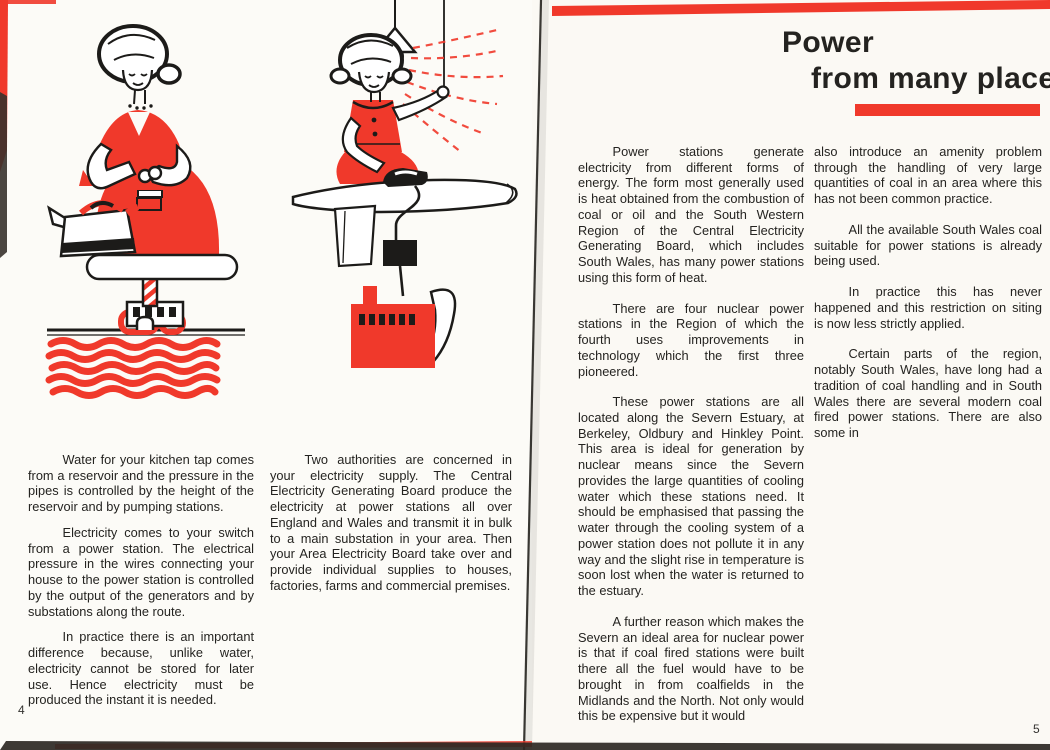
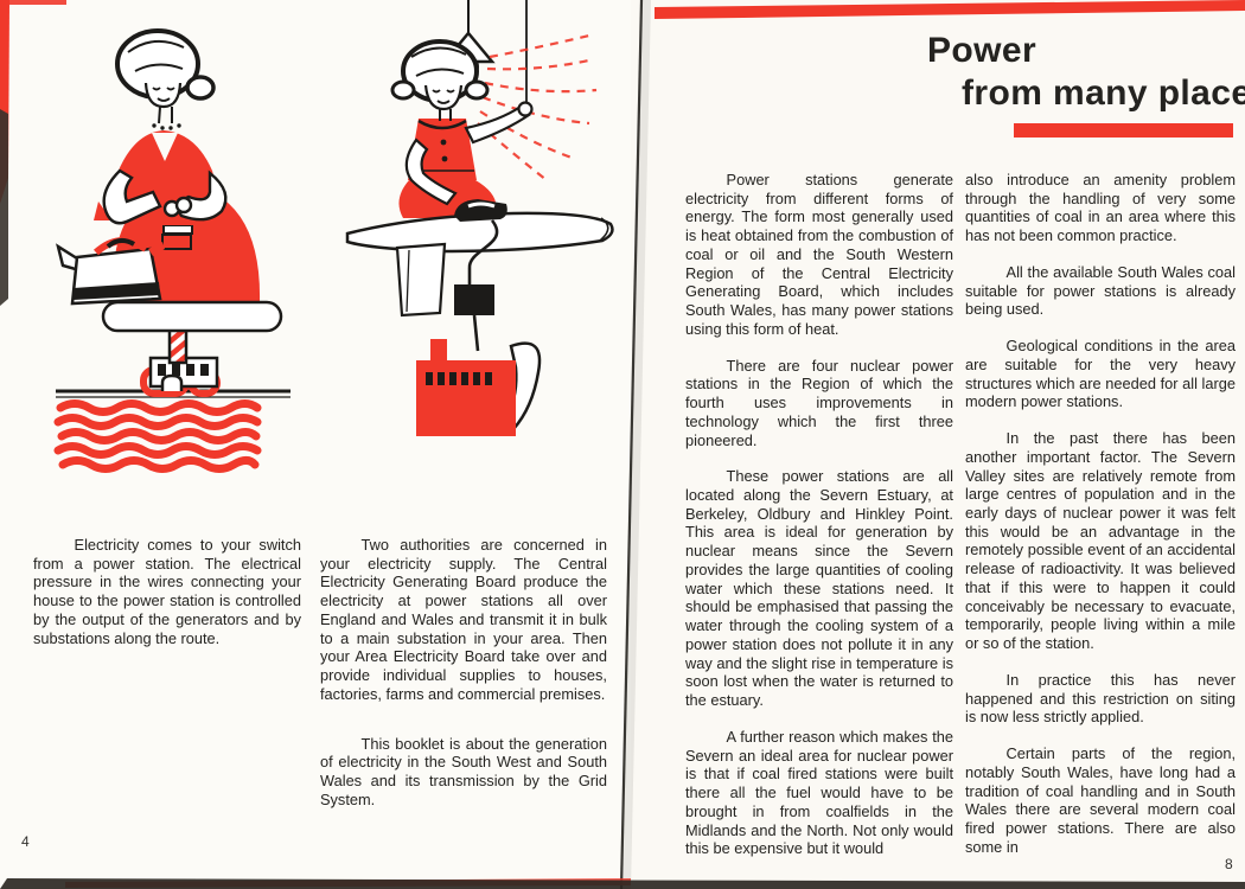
- Water for your kitchen tap comes from a reservoir and the pressure in the pipes is controlled by the height of the reservoir and by pumping stations.
  Electricity comes to your switch from a power station. The electrical pressure in the wires connecting your house to the power station is controlled by the output of the generators and by substations along the route.
- In practice there is an important difference because, unlike water, electricity cannot be stored for later use. Hence electricity must be produced the instant it is needed.
  Two authorities are concerned in your electricity supply. The Central Electricity Generating Board produce the electricity at power stations all over England and Wales and transmit it in bulk to a main substation in your area. Then your Area Electricity Board take over and provide individual supplies to houses, factories, farms and commercial premises.
+ This booklet is about the generation of electricity in the South West and South Wales and its transmission by the Grid System.
  4
  Power
  from many place
  Power stations generate electricity from different forms of energy. The form most generally used is heat obtained from the combustion of coal or oil and the South Western Region of the Central Electricity Generating Board, which includes South Wales, has many power stations using this form of heat.
  There are four nuclear power stations in the Region of which the fourth uses improvements in technology which the first three pioneered.
  These power stations are all located along the Severn Estuary, at Berkeley, Oldbury and Hinkley Point. This area is ideal for generation by nuclear means since the Severn provides the large quantities of cooling water which these stations need. It should be emphasised that passing the water through the cooling system of a power station does not pollute it in any way and the slight rise in temperature is soon lost when the water is returned to the estuary.
  A further reason which makes the Severn an ideal area for nuclear power is that if coal fired stations were built there all the fuel would have to be brought in from coalfields in the Midlands and the North. Not only would this be expensive but it would
- also introduce an amenity problem through the handling of very large quantities of coal in an area where this has not been common practice.
+ also introduce an amenity problem through the handling of very some quantities of coal in an area where this has not been common practice.
  All the available South Wales coal suitable for power stations is already being used.
+ Geological conditions in the area are suitable for the very heavy structures which are needed for all large modern power stations.
+ In the past there has been another important factor. The Severn Valley sites are relatively remote from large centres of population and in the early days of nuclear power it was felt this would be an advantage in the remotely possible event of an accidental release of radioactivity. It was believed that if this were to happen it could conceivably be necessary to evacuate, temporarily, people living within a mile or so of the station.
  In practice this has never happened and this restriction on siting is now less strictly applied.
  Certain parts of the region, notably South Wales, have long had a tradition of coal handling and in South Wales there are several modern coal fired power stations. There are also some in
- 5
+ 8
